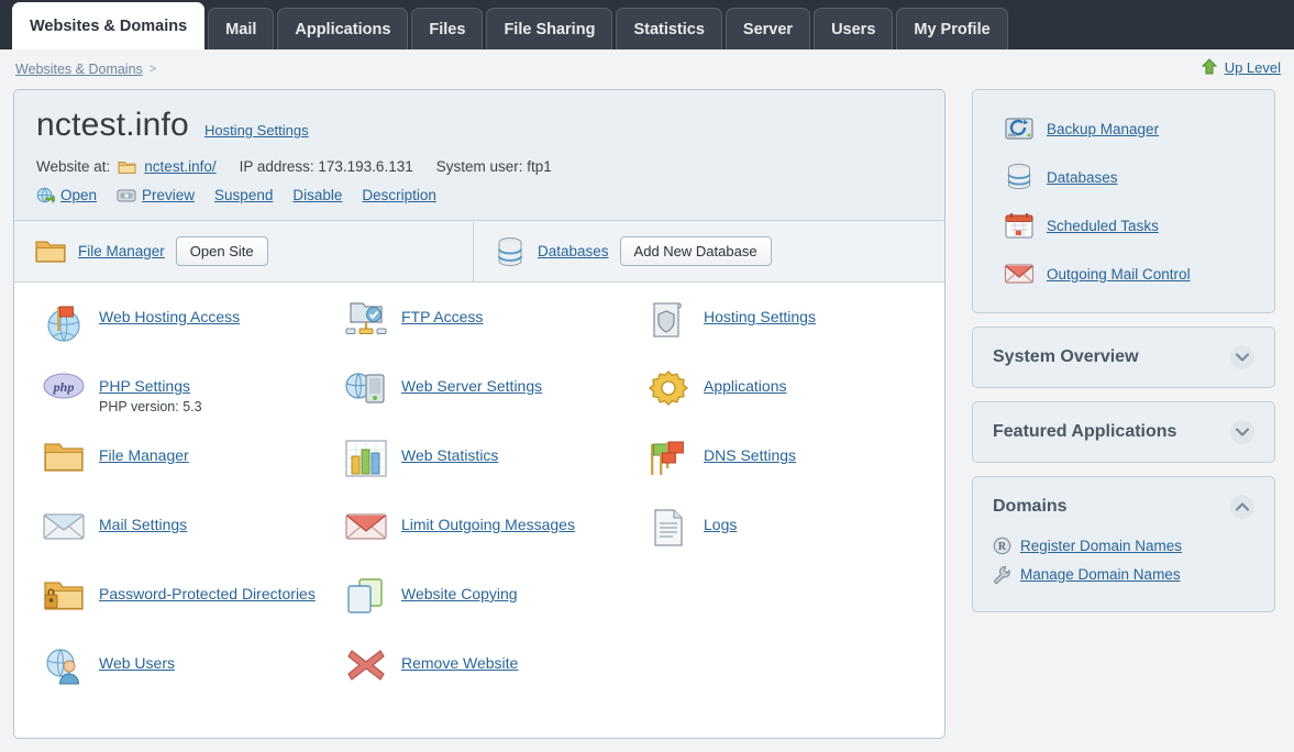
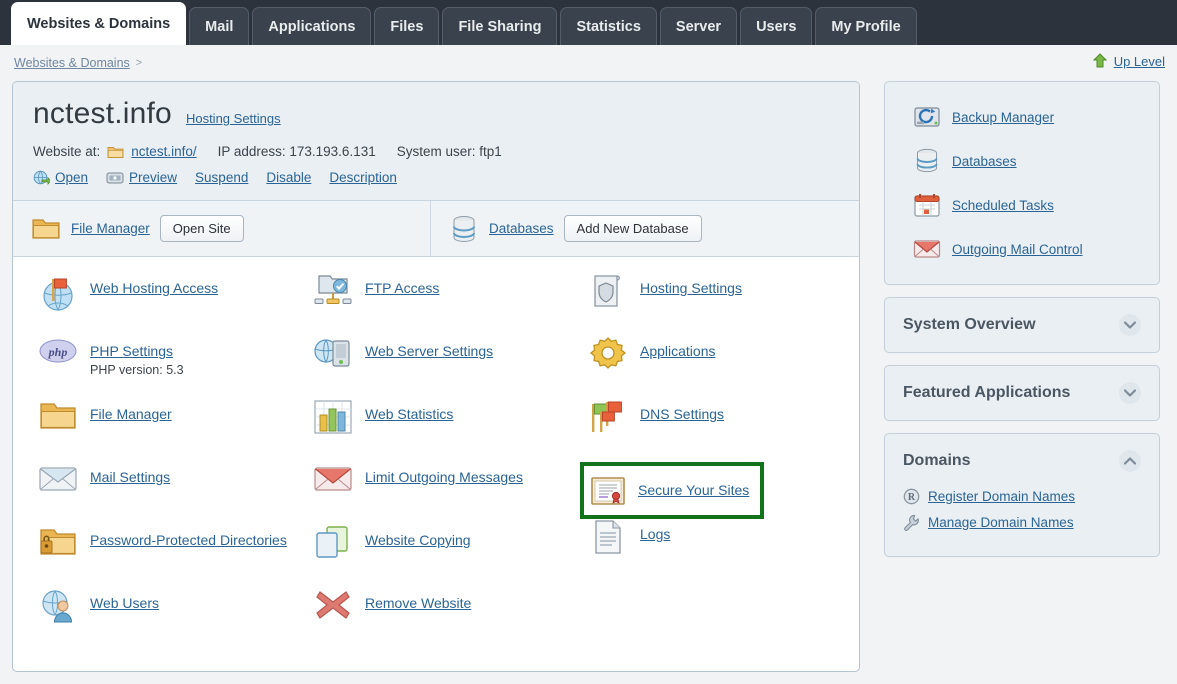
  Websites & Domains
  Mail
  Applications
  Files
  File Sharing
  Statistics
  Server
  Users
  My Profile
  Websites & Domains
  >
  Up Level
  nctest.info
  Hosting Settings
  Website at:
  nctest.info/
  IP address: 173.193.6.131
  System user: ftp1
  Open
  Preview
  Suspend
  Disable
  Description
  File Manager
  Open Site
  Databases
  Add New Database
  Web Hosting Access
  php
  PHP Settings
  PHP version: 5.3
  File Manager
  Mail Settings
  Password-Protected Directories
  Web Users
  FTP Access
  Web Server Settings
  Web Statistics
  Limit Outgoing Messages
  Website Copying
  Remove Website
  Hosting Settings
  Applications
  DNS Settings
+ Secure Your Sites
  Logs
  Backup Manager
  Databases
  Scheduled Tasks
  Outgoing Mail Control
  System Overview
  Featured Applications
  Domains
  R
  Register Domain Names
  Manage Domain Names
